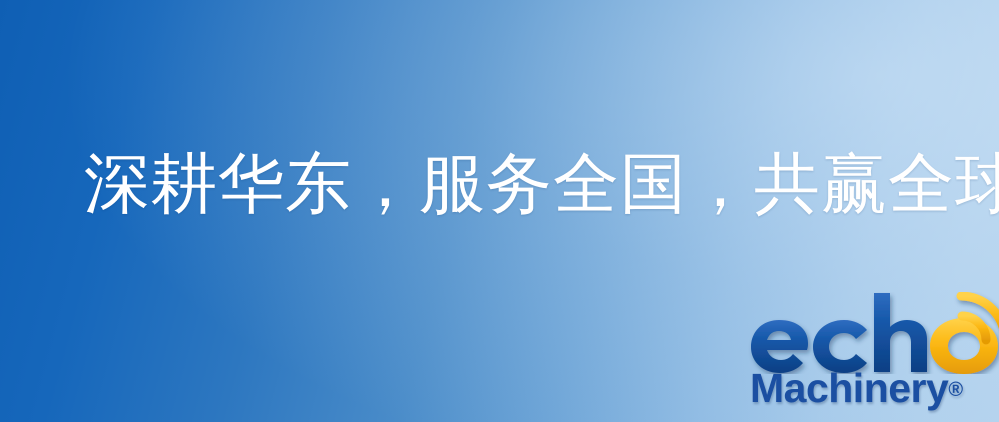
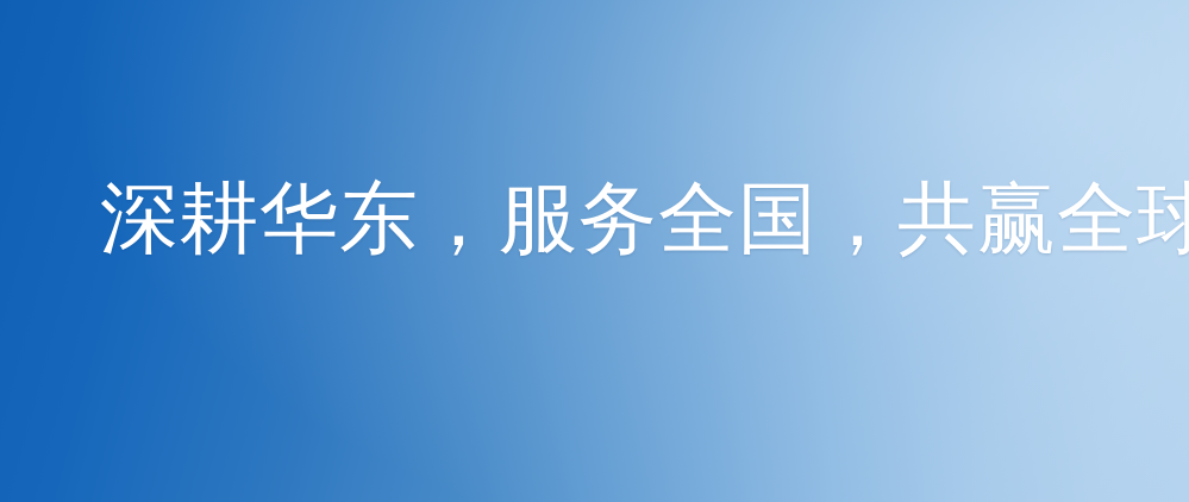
  深耕华东，服务全国，共赢全球
- Machinery®
